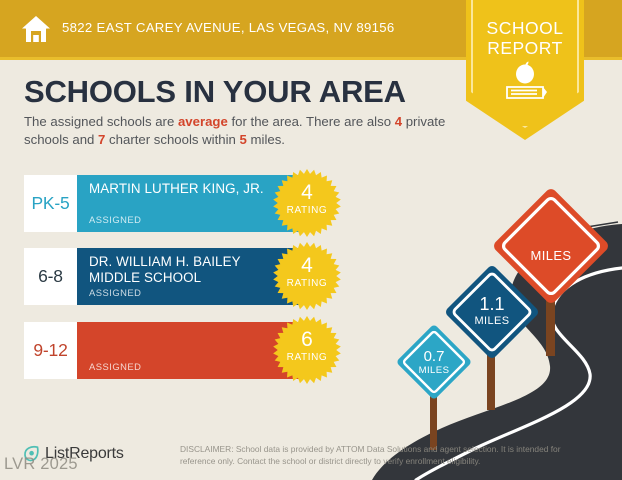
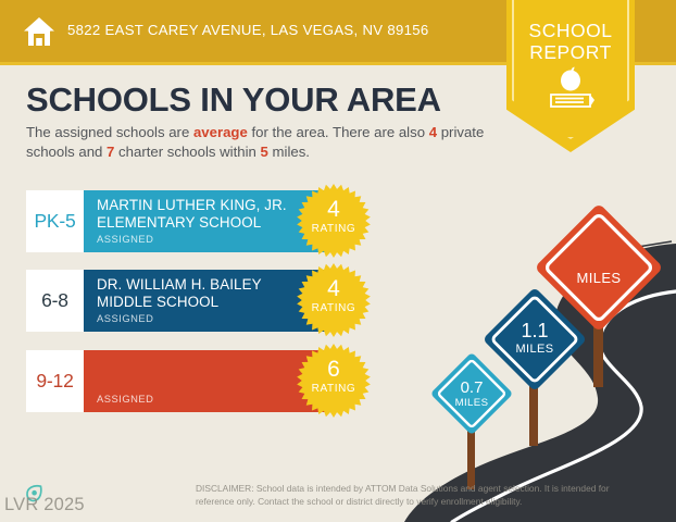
  5822 EAST CAREY AVENUE, LAS VEGAS, NV 89156
  SCHOOL
  REPORT
  SCHOOLS IN YOUR AREA
  The assigned schools are average for the area. There are also 4 private schools and 7 charter schools within 5 miles.
  PK-5
  MARTIN LUTHER KING, JR.
+ ELEMENTARY SCHOOL
  ASSIGNED
  4
  RATING
  6-8
  DR. WILLIAM H. BAILEY
  MIDDLE SCHOOL
  ASSIGNED
  4
  RATING
  9-12
  ASSIGNED
  6
  RATING
  0.7
  MILES
  1.1
  MILES
  MILES
- ListReports
  LVR 2025
- DISCLAIMER: School data is provided by ATTOM Data Solutions and agent selection. It is intended for reference only. Contact the school or district directly to verify enrollment eligibility.
+ DISCLAIMER: School data is intended by ATTOM Data Solutions and agent selection. It is intended for reference only. Contact the school or district directly to verify enrollment eligibility.
